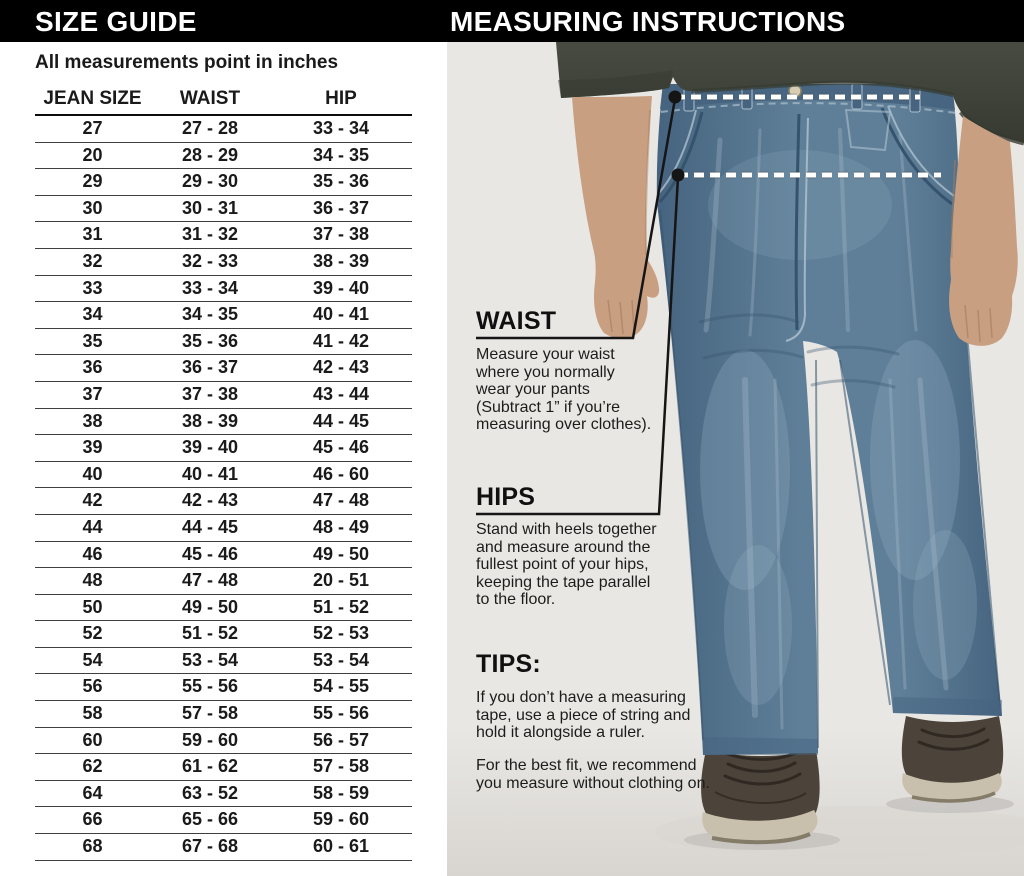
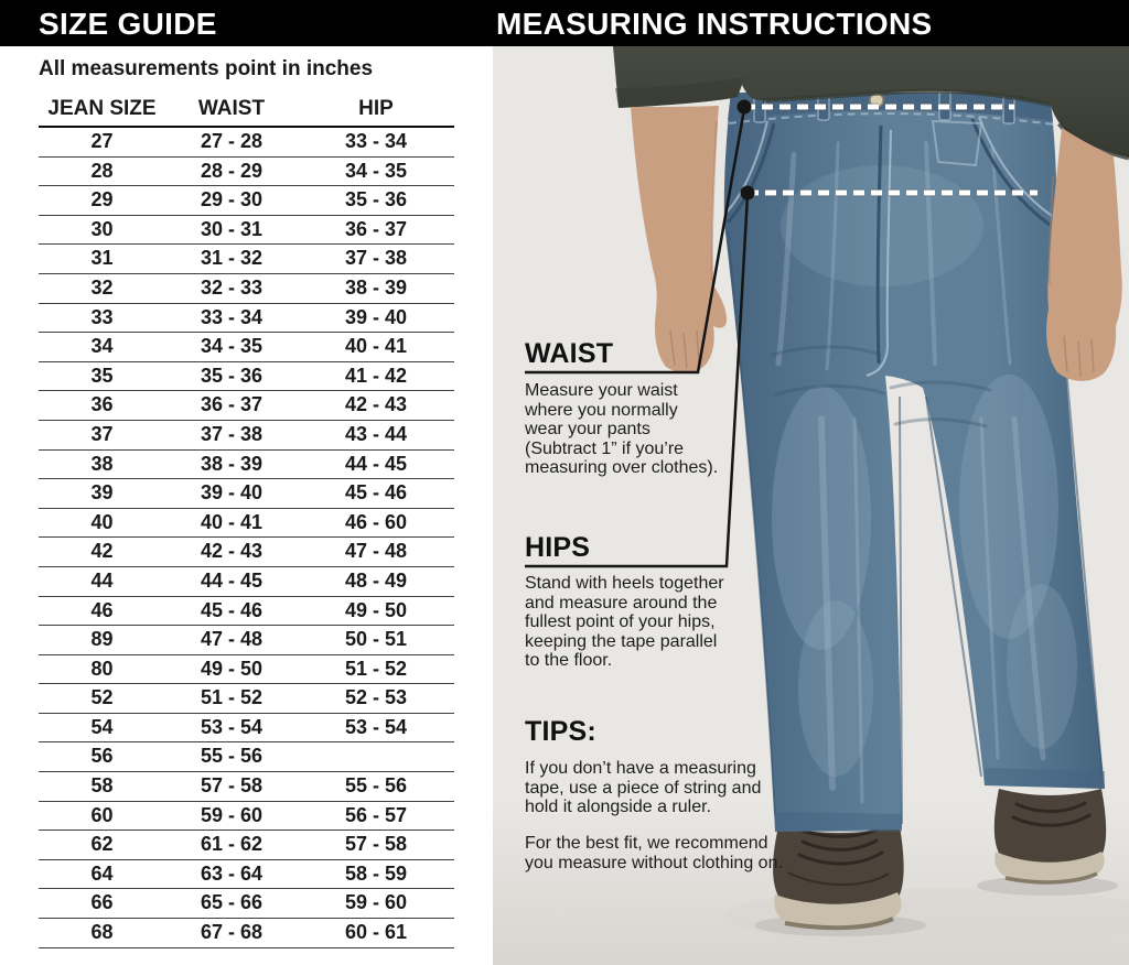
  SIZE GUIDE
  MEASURING INSTRUCTIONS
  All measurements point in inches
  JEAN SIZE
  WAIST
  HIP
  27
  27 - 28
  33 - 34
- 20
+ 28
  28 - 29
  34 - 35
  29
  29 - 30
  35 - 36
  30
  30 - 31
  36 - 37
  31
  31 - 32
  37 - 38
  32
  32 - 33
  38 - 39
  33
  33 - 34
  39 - 40
  34
  34 - 35
  40 - 41
  35
  35 - 36
  41 - 42
  36
  36 - 37
  42 - 43
  37
  37 - 38
  43 - 44
  38
  38 - 39
  44 - 45
  39
  39 - 40
  45 - 46
  40
  40 - 41
  46 - 60
  42
  42 - 43
  47 - 48
  44
  44 - 45
  48 - 49
  46
  45 - 46
  49 - 50
- 48
+ 89
  47 - 48
- 20 - 51
+ 50 - 51
- 50
+ 80
  49 - 50
  51 - 52
  52
  51 - 52
  52 - 53
  54
  53 - 54
  53 - 54
  56
  55 - 56
- 54 - 55
  58
  57 - 58
  55 - 56
  60
  59 - 60
  56 - 57
  62
  61 - 62
  57 - 58
  64
- 63 - 52
+ 63 - 64
  58 - 59
  66
  65 - 66
  59 - 60
  68
  67 - 68
  60 - 61
  WAIST
  Measure your waist
  where you normally
  wear your pants
  (Subtract 1” if you’re
  measuring over clothes).
  HIPS
  Stand with heels together
  and measure around the
  fullest point of your hips,
  keeping the tape parallel
  to the floor.
  TIPS:
  If you don’t have a measuring
  tape, use a piece of string and
  hold it alongside a ruler.
  For the best fit, we recommend
  you measure without clothing on.
